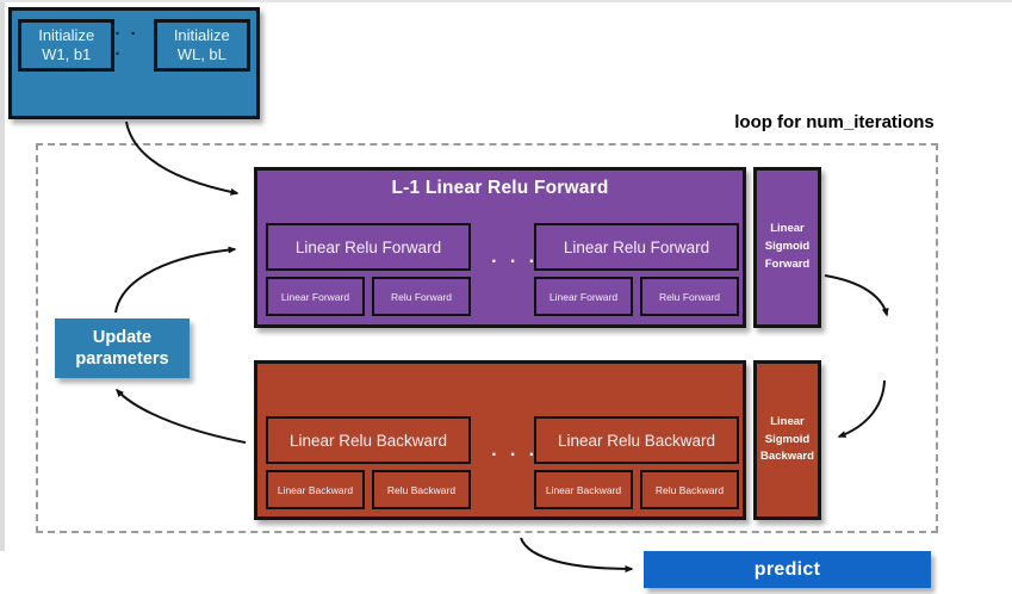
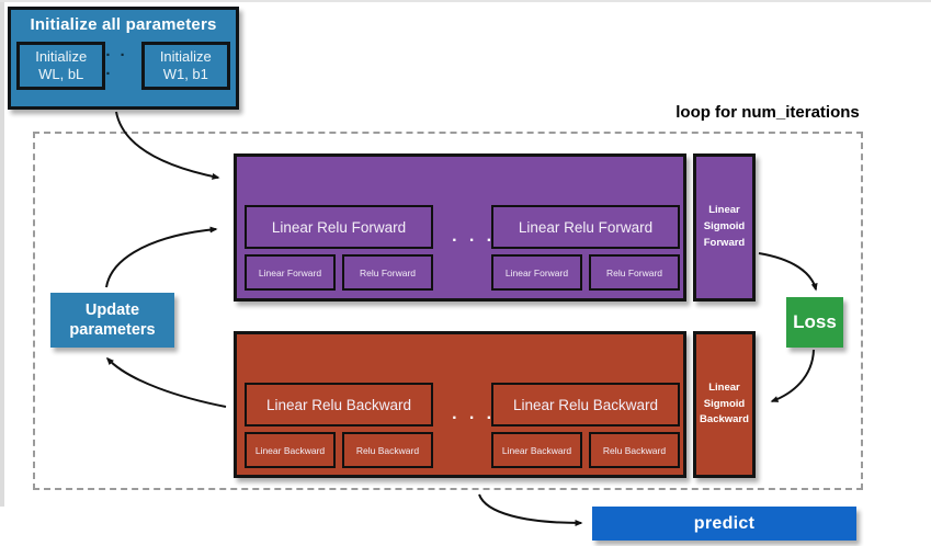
+ Initialize all parameters
  Initialize
- W1, b1
+ WL, bL
  · · ·
  Initialize
- WL, bL
+ W1, b1
  loop for num_iterations
- L-1 Linear Relu Forward
  Linear Relu Forward
  Linear Forward
  Relu Forward
  · · ·
  Linear Relu Forward
  Linear Forward
  Relu Forward
  Linear
  Sigmoid
  Forward
+ Loss
  Linear Relu Backward
  Linear Backward
  Relu Backward
  · · ·
  Linear Relu Backward
  Linear Backward
  Relu Backward
  Linear
  Sigmoid
  Backward
  Update
  parameters
  predict
